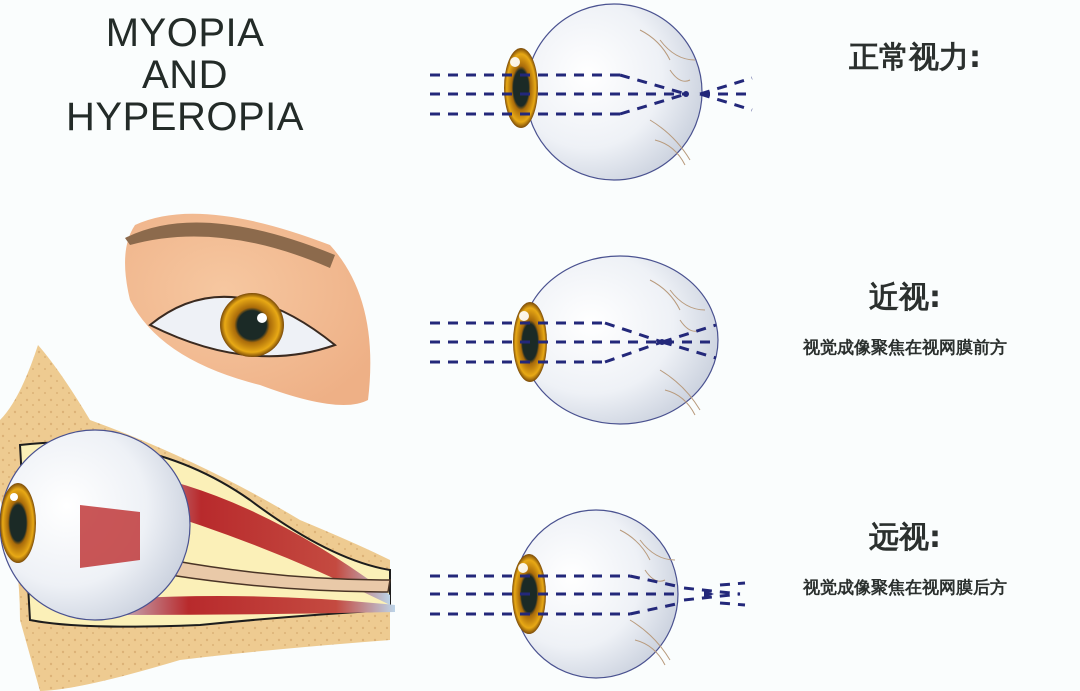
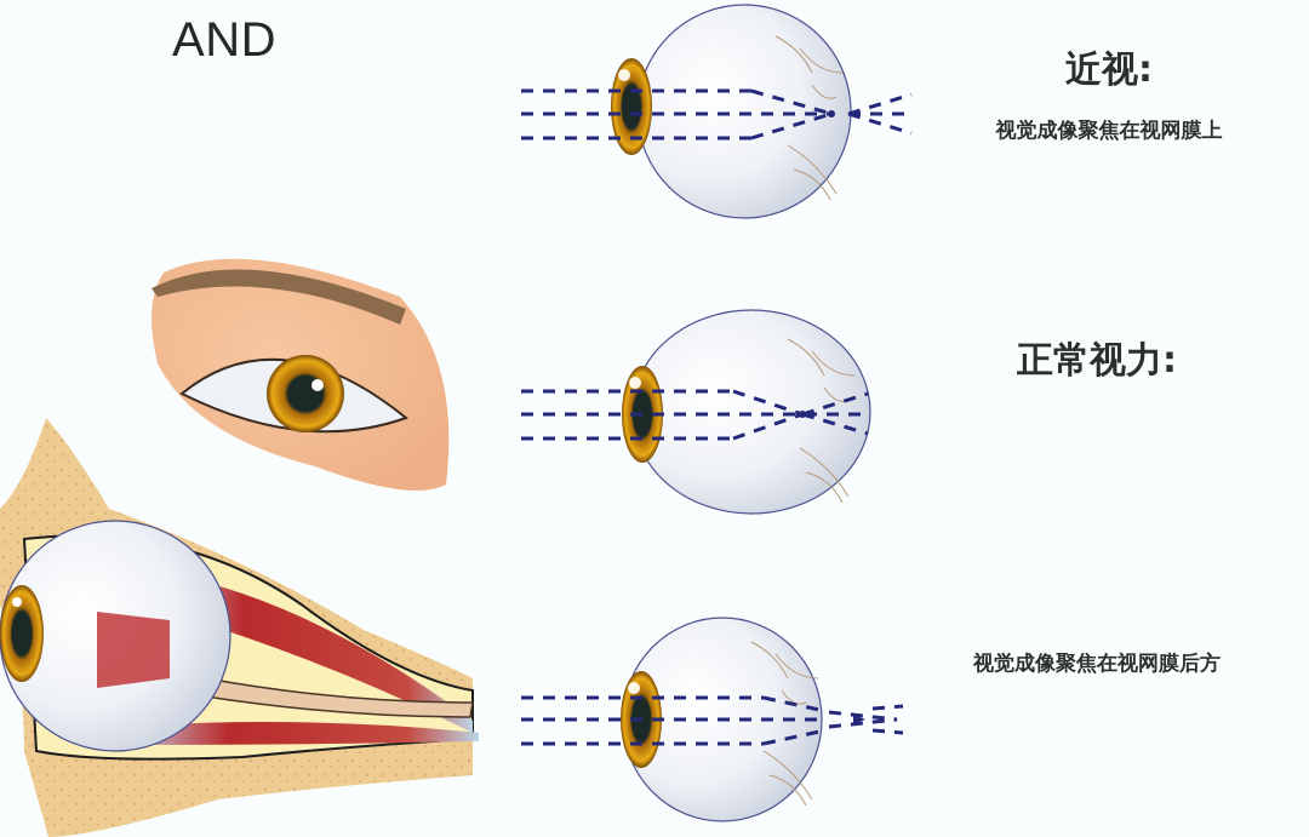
- MYOPIA
  AND
- HYPEROPIA
- 正常视力:
+ 近视:
+ 视觉成像聚焦在视网膜上
- 近视:
+ 正常视力:
- 视觉成像聚焦在视网膜前方
- 远视:
  视觉成像聚焦在视网膜后方
